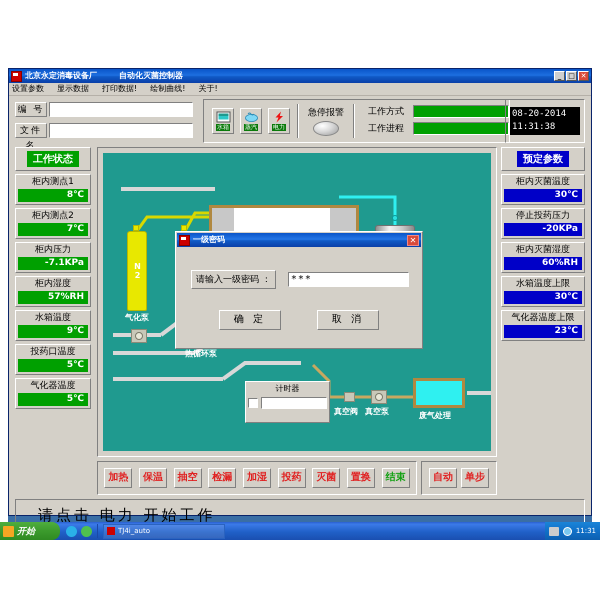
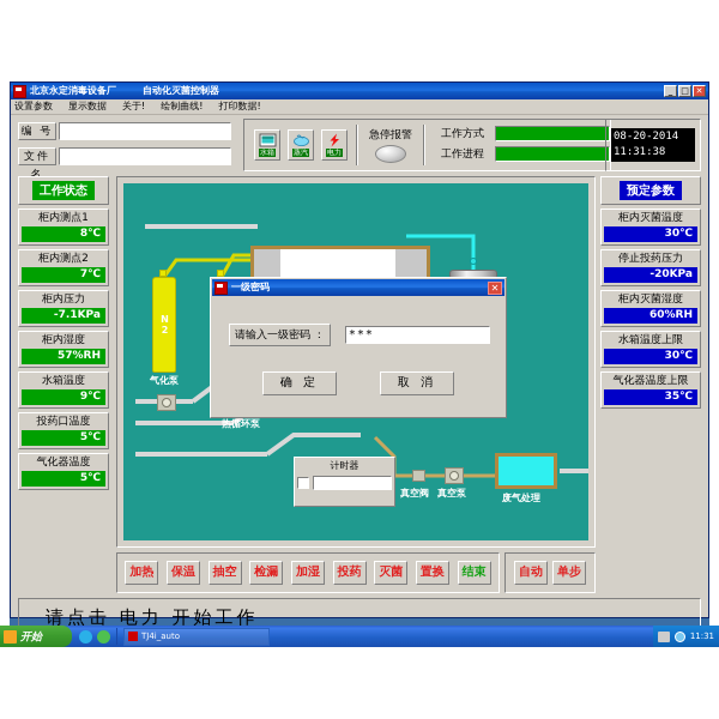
  北京永定消毒设备厂
  自动化灭菌控制器
  _
  □
  ✕
  设置参数
  显示数据
- 打印数据!
+ 关于!
  绘制曲线!
- 关于!
+ 打印数据!
  编 号
  文件名
  急停报警
  工作方式
  工作进程
  08-20-2014
  11:31:38
  工作状态
  柜内测点1
  8℃
  柜内测点2
  7℃
  柜内压力
  -7.1KPa
  柜内湿度
  57%RH
  水箱温度
  9℃
  投药口温度
  5℃
  气化器温度
  5℃
  预定参数
  柜内灭菌温度
  30℃
  停止投药压力
  -20KPa
  柜内灭菌湿度
  60%RH
  水箱温度上限
  30℃
  气化器温度上限
- 23℃
+ 35℃
  气化泵
  热循环泵
  真空阀
  真空泵
  废气处理
  计时器
  加热
  保温
  抽空
  检漏
  加湿
  投药
  灭菌
  置换
  结束
  自动
  单步
  请点击 电力 开始工作
  一级密码
  ✕
  请输入一级密码 ：
  ***
  确 定
  取 消
  开始
  TJ4i_auto
  11:31
